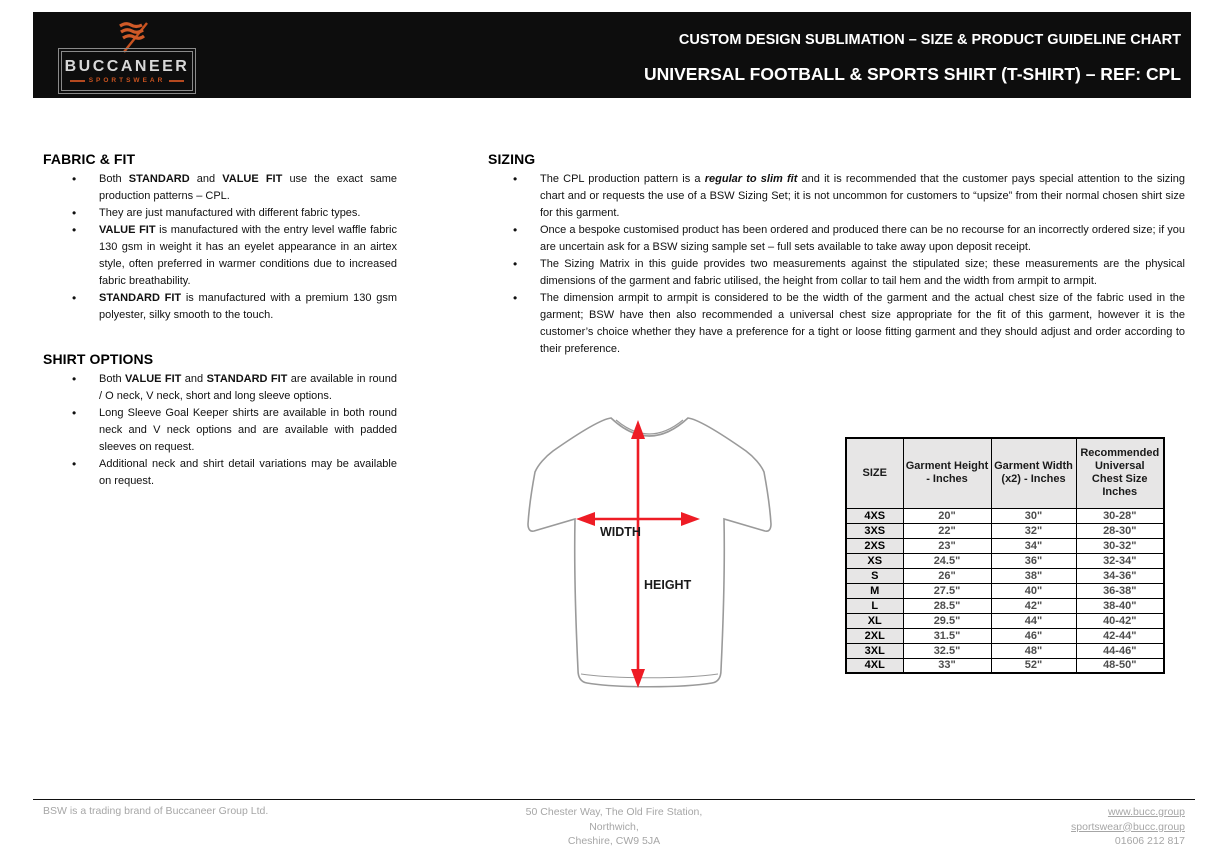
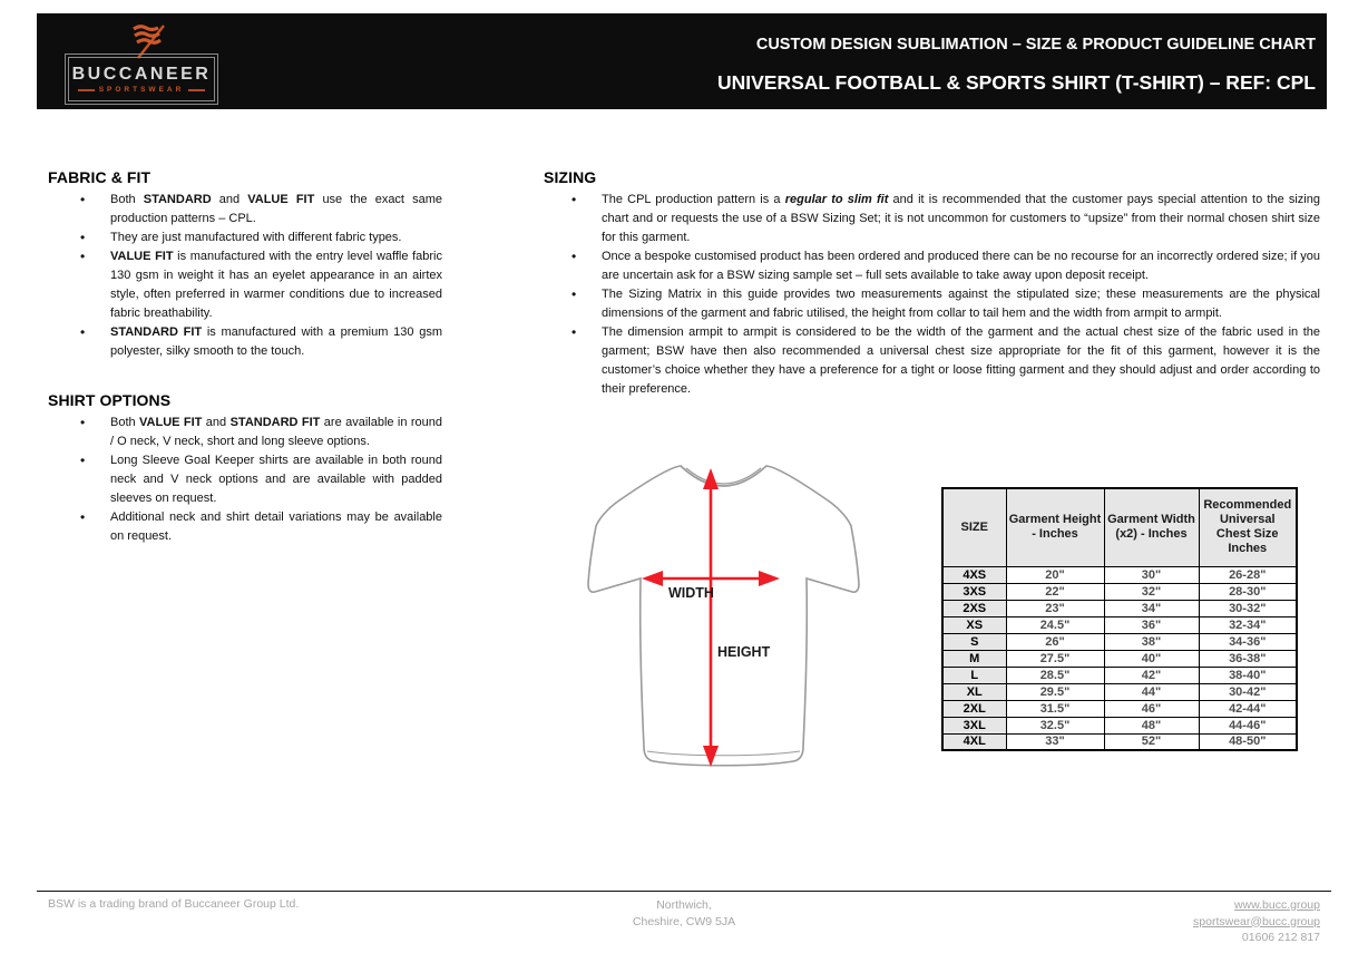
  BUCCANEER
  CUSTOM DESIGN SUBLIMATION – SIZE & PRODUCT GUIDELINE CHART
  UNIVERSAL FOOTBALL & SPORTS SHIRT (T-SHIRT) – REF: CPL
  FABRIC & FIT
  Both STANDARD and VALUE FIT use the exact same production patterns – CPL.
  They are just manufactured with different fabric types.
  VALUE FIT is manufactured with the entry level waffle fabric 130 gsm in weight it has an eyelet appearance in an airtex style, often preferred in warmer conditions due to increased fabric breathability.
  STANDARD FIT is manufactured with a premium 130 gsm polyester, silky smooth to the touch.
  SHIRT OPTIONS
  Both VALUE FIT and STANDARD FIT are available in round / O neck, V neck, short and long sleeve options.
  Long Sleeve Goal Keeper shirts are available in both round neck and V neck options and are available with padded sleeves on request.
  Additional neck and shirt detail variations may be available on request.
  SIZING
  The CPL production pattern is a regular to slim fit and it is recommended that the customer pays special attention to the sizing chart and or requests the use of a BSW Sizing Set; it is not uncommon for customers to “upsize” from their normal chosen shirt size for this garment.
  Once a bespoke customised product has been ordered and produced there can be no recourse for an incorrectly ordered size; if you are uncertain ask for a BSW sizing sample set – full sets available to take away upon deposit receipt.
  The Sizing Matrix in this guide provides two measurements against the stipulated size; these measurements are the physical dimensions of the garment and fabric utilised, the height from collar to tail hem and the width from armpit to armpit.
  The dimension armpit to armpit is considered to be the width of the garment and the actual chest size of the fabric used in the garment; BSW have then also recommended a universal chest size appropriate for the fit of this garment, however it is the customer’s choice whether they have a preference for a tight or loose fitting garment and they should adjust and order according to their preference.
  WIDTH
  HEIGHT
  SIZE	Garment Height - Inches	Garment Width (x2) - Inches	Recommended Universal Chest Size Inches
- 4XS	20"	30"	30-28"
+ 4XS	20"	30"	26-28"
  3XS	22"	32"	28-30"
  2XS	23"	34"	30-32"
  XS	24.5"	36"	32-34"
  S	26"	38"	34-36"
  M	27.5"	40"	36-38"
  L	28.5"	42"	38-40"
- XL	29.5"	44"	40-42"
+ XL	29.5"	44"	30-42"
  2XL	31.5"	46"	42-44"
  3XL	32.5"	48"	44-46"
  4XL	33"	52"	48-50"
  BSW is a trading brand of Buccaneer Group Ltd.
- 50 Chester Way, The Old Fire Station,
  Northwich,
  Cheshire, CW9 5JA
  www.bucc.group
  sportswear@bucc.group
  01606 212 817
